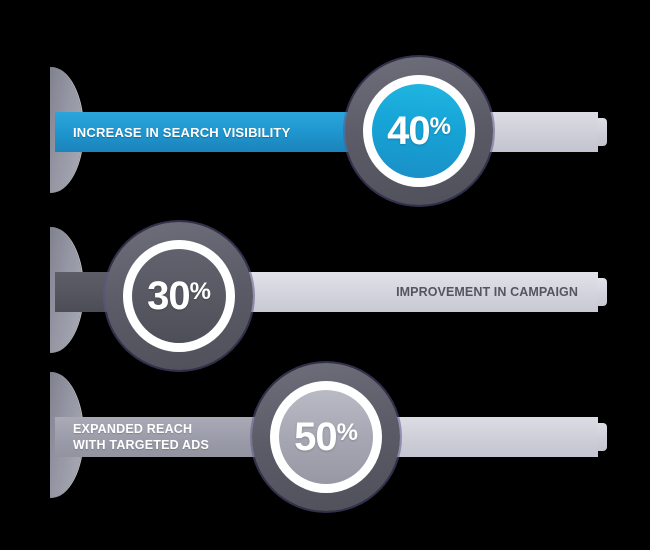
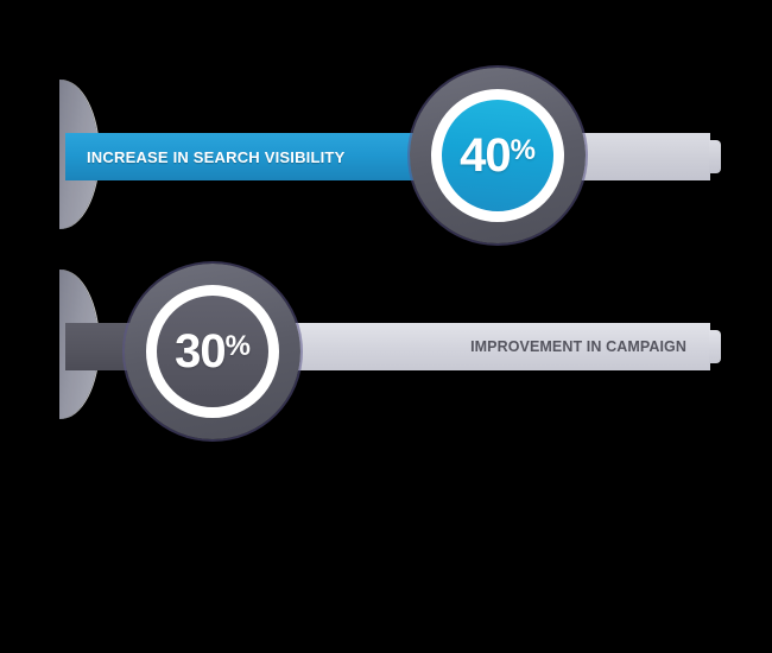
  INCREASE IN SEARCH VISIBILITY
  40%
  IMPROVEMENT IN CAMPAIGN
  30%
- EXPANDED REACH
- WITH TARGETED ADS
- 50%
